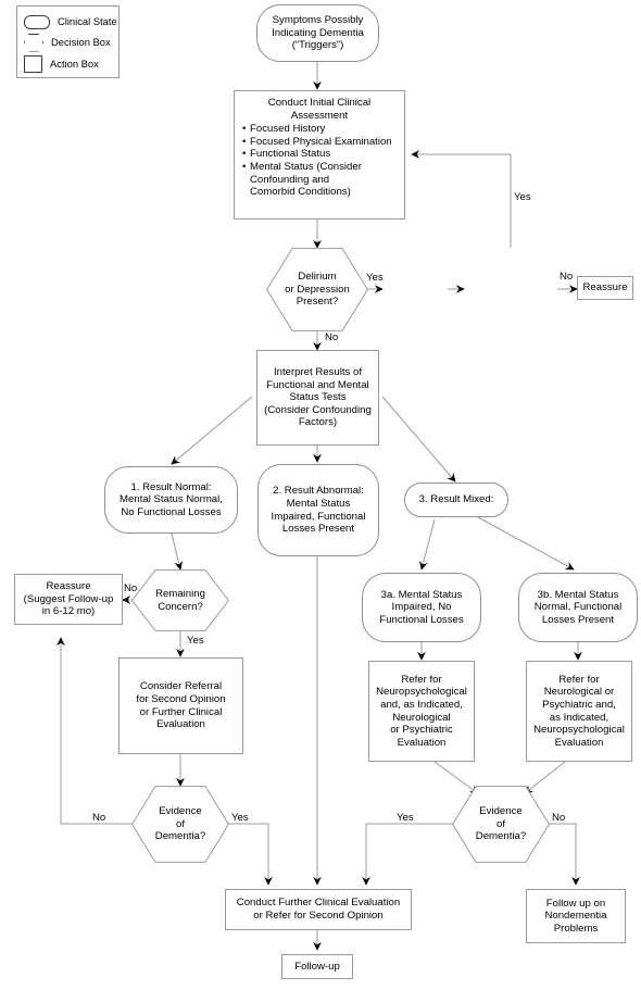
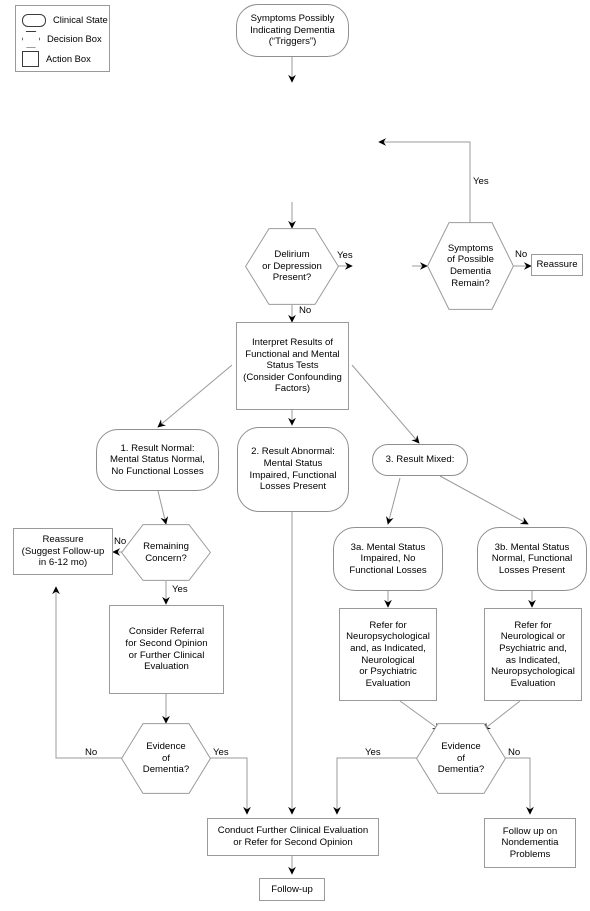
  Clinical State
  Decision Box
  Action Box
  Symptoms Possibly
  Indicating Dementia
  (“Triggers”)
- Conduct Initial Clinical
- Assessment
- Focused History
- Focused Physical Examination
- Functional Status
- Mental Status (Consider
- Confounding and
- Comorbid Conditions)
  Delirium
  or Depression
  Present?
+ Symptoms
+ of Possible
+ Dementia
+ Remain?
  Reassure
  Interpret Results of
  Functional and Mental
  Status Tests
  (Consider Confounding
  Factors)
  1. Result Normal:
  Mental Status Normal,
  No Functional Losses
  2. Result Abnormal:
  Mental Status
  Impaired, Functional
  Losses Present
  3. Result Mixed:
  3a. Mental Status
  Impaired, No
  Functional Losses
  3b. Mental Status
  Normal, Functional
  Losses Present
  Remaining
  Concern?
  Reassure
  (Suggest Follow-up
  in 6-12 mo)
  Consider Referral
  for Second Opinion
  or Further Clinical
  Evaluation
  Refer for
  Neuropsychological
  and, as Indicated,
  Neurological
  or Psychiatric
  Evaluation
  Refer for
  Neurological or
  Psychiatric and,
  as Indicated,
  Neuropsychological
  Evaluation
  Evidence
  of
  Dementia?
  Evidence
  of
  Dementia?
  Conduct Further Clinical Evaluation
  or Refer for Second Opinion
  Follow-up
  Follow up on
  Nondementia
  Problems
  Yes
  No
  No
  Yes
  No
  Yes
  No
  Yes
  Yes
  No
